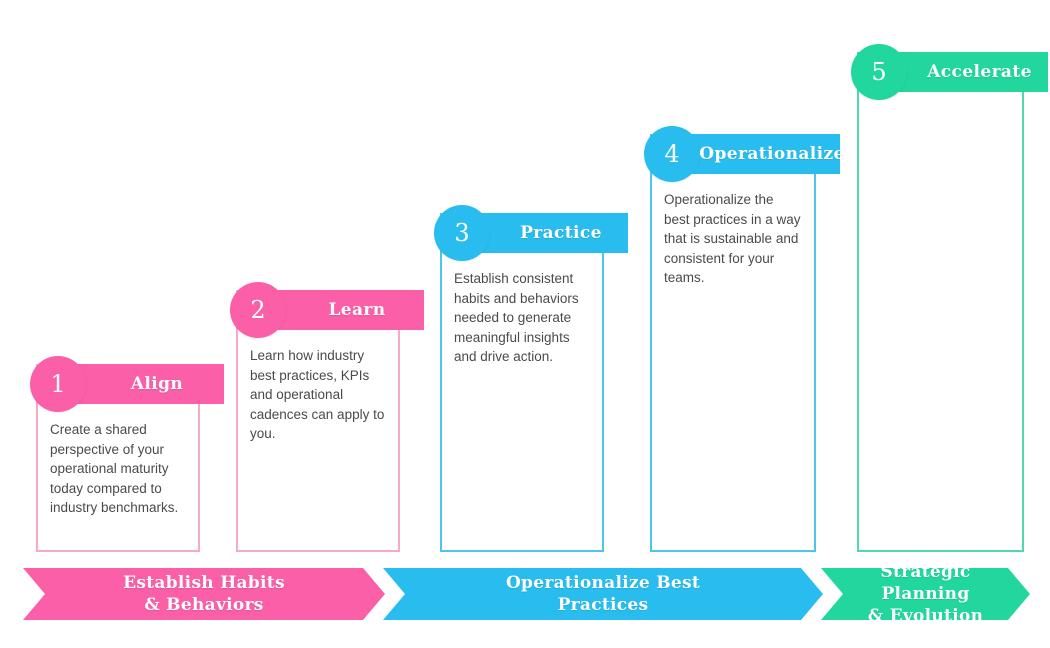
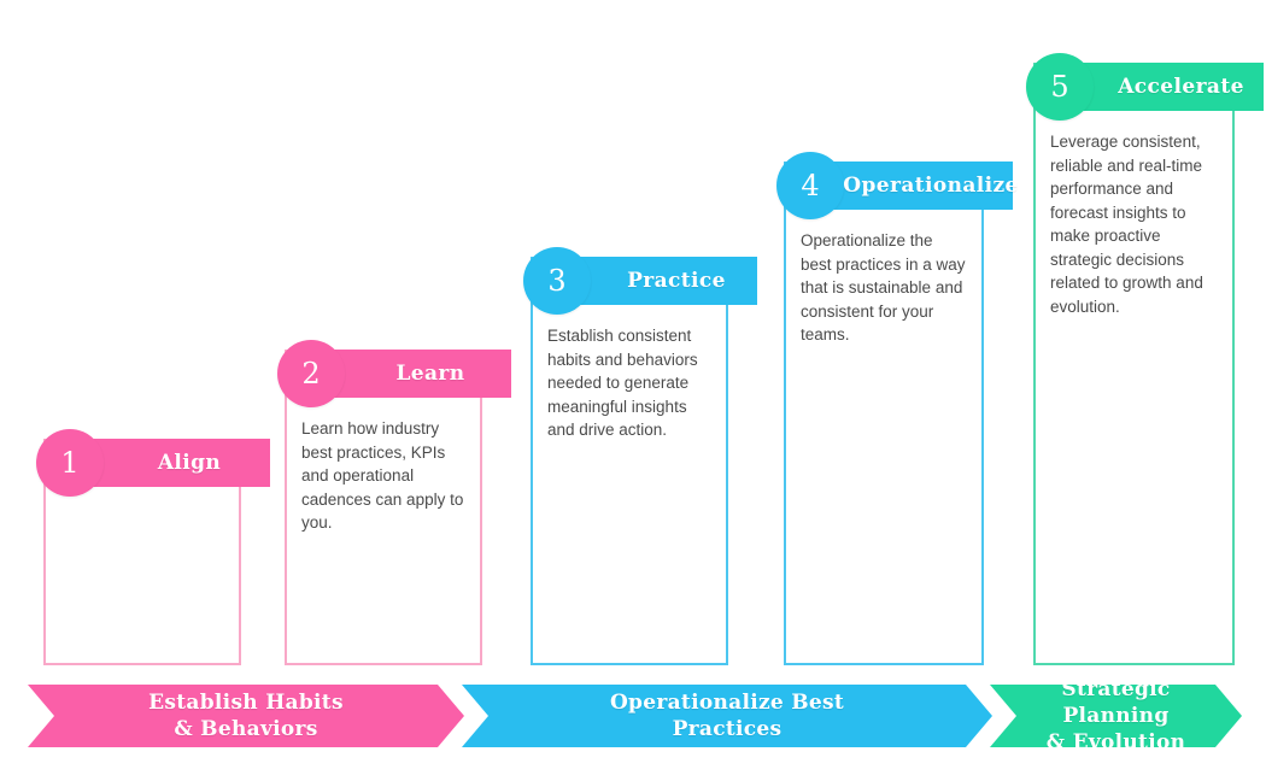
  Align
  1
- Create a shared perspective of your operational maturity today compared to industry benchmarks.
  Learn
  2
  Learn how industry best practices, KPIs and operational cadences can apply to you.
  Practice
  3
  Establish consistent habits and behaviors needed to generate meaningful insights and drive action.
  Operationalize
  4
  Operationalize the best practices in a way that is sustainable and consistent for your teams.
  Accelerate
  5
+ Leverage consistent, reliable and real-time performance and forecast insights to make proactive strategic decisions related to growth and evolution.
  Establish Habits
  & Behaviors
  Operationalize Best
  Practices
  Strategic Planning
  & Evolution
